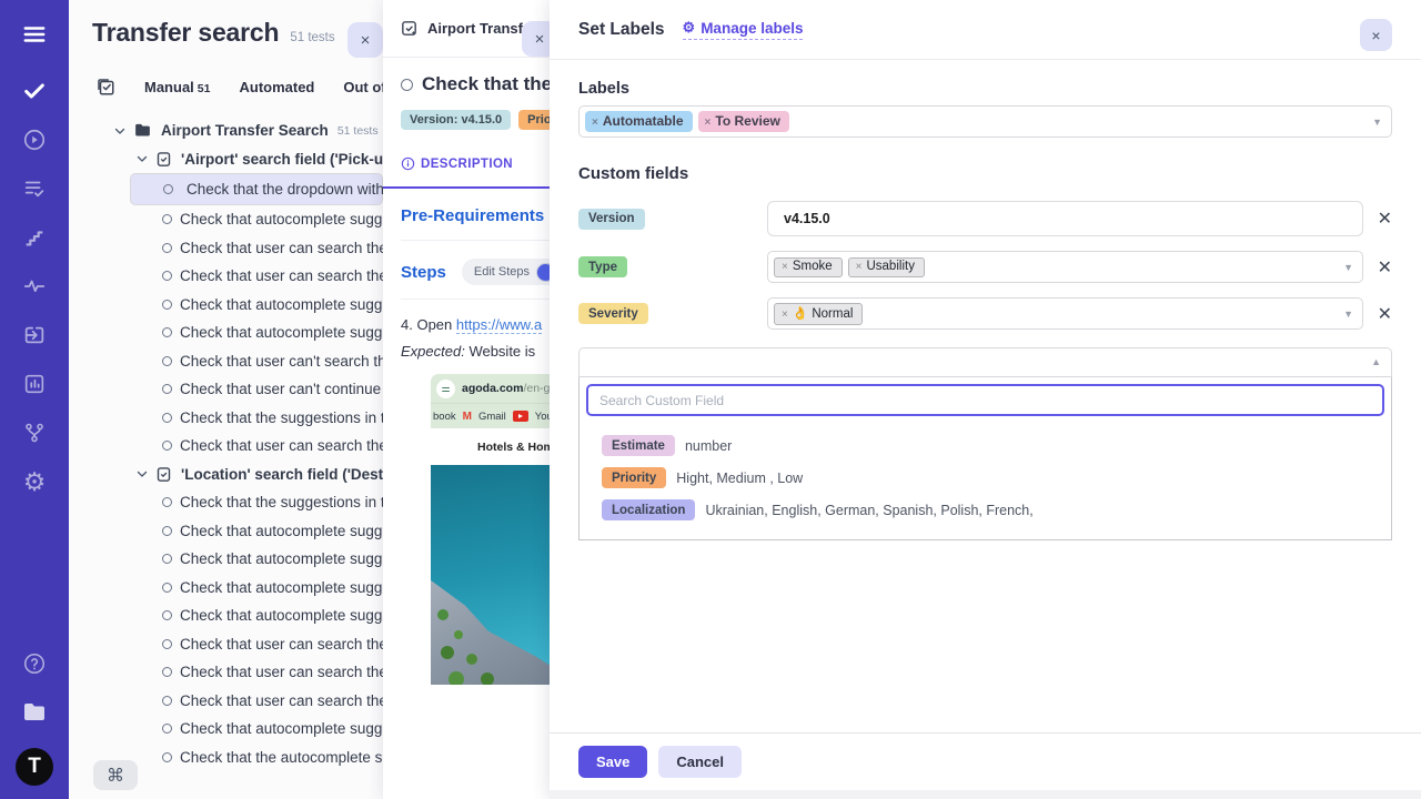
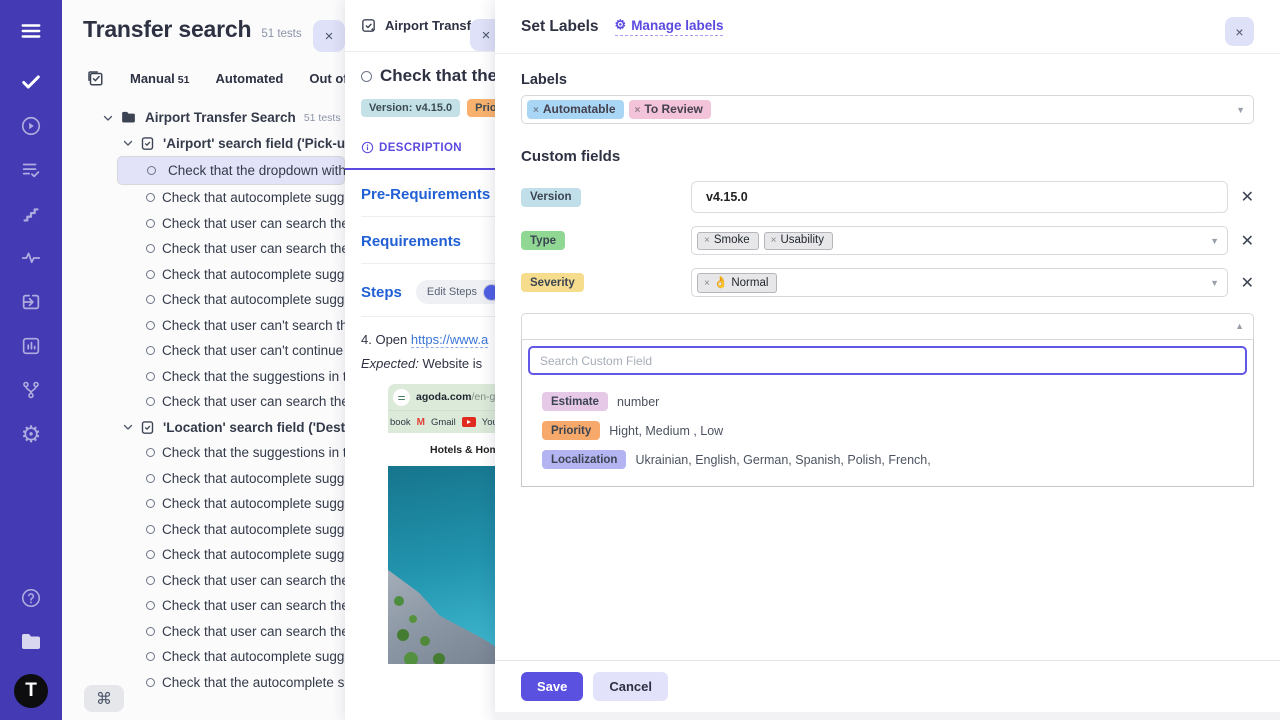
  ⚙
  T
  Transfer search
  51 tests
  ×
  Manual 51
  Automated
  Airport Transfer Search
  51 tests
  'Airport' search field ('Pick-u
  Check that the dropdown with
  Check that autocomplete sugg
  Check that user can search th
  Check that user can search th
  Check that autocomplete sugg
  Check that autocomplete sugg
  Check that user can't search th
  Check that user can't continue
  Check that the suggestions in
  Check that user can search th
  'Location' search field ('Dest
  Check that the suggestions in
  Check that autocomplete sugg
  Check that autocomplete sugg
  Check that autocomplete sugg
  Check that autocomplete sugg
  Check that autocomplete sugg
  Check that the autocomplete s
  ⌘
  Airport Transf
  ×
  Check that the
  Version: v4.15.0
  DESCRIPTION
  Pre-Requirements
+ Requirements
  Steps
  Edit Steps
  4. Open https://www.a
  Expected: Website is
  ⚌
  agoda.com
  book
  M
  Gmail
  Hotels & Ho
  Set Labels
  ⚙
  Manage labels
  ×
  Labels
  × Automatable
  ▼
  × To Review
  Custom fields
  Version
  v4.15.0
  ✕
  Type
  × Smoke
  × Usability
  ▼
  ✕
  Severity
  × 👌 Normal
  ▼
  ✕
  ▲
  Search Custom Field
  Estimate
  number
  Priority
  Hight, Medium , Low
  Localization
  Ukrainian, English, German, Spanish, Polish, French,
  Save
  Cancel
